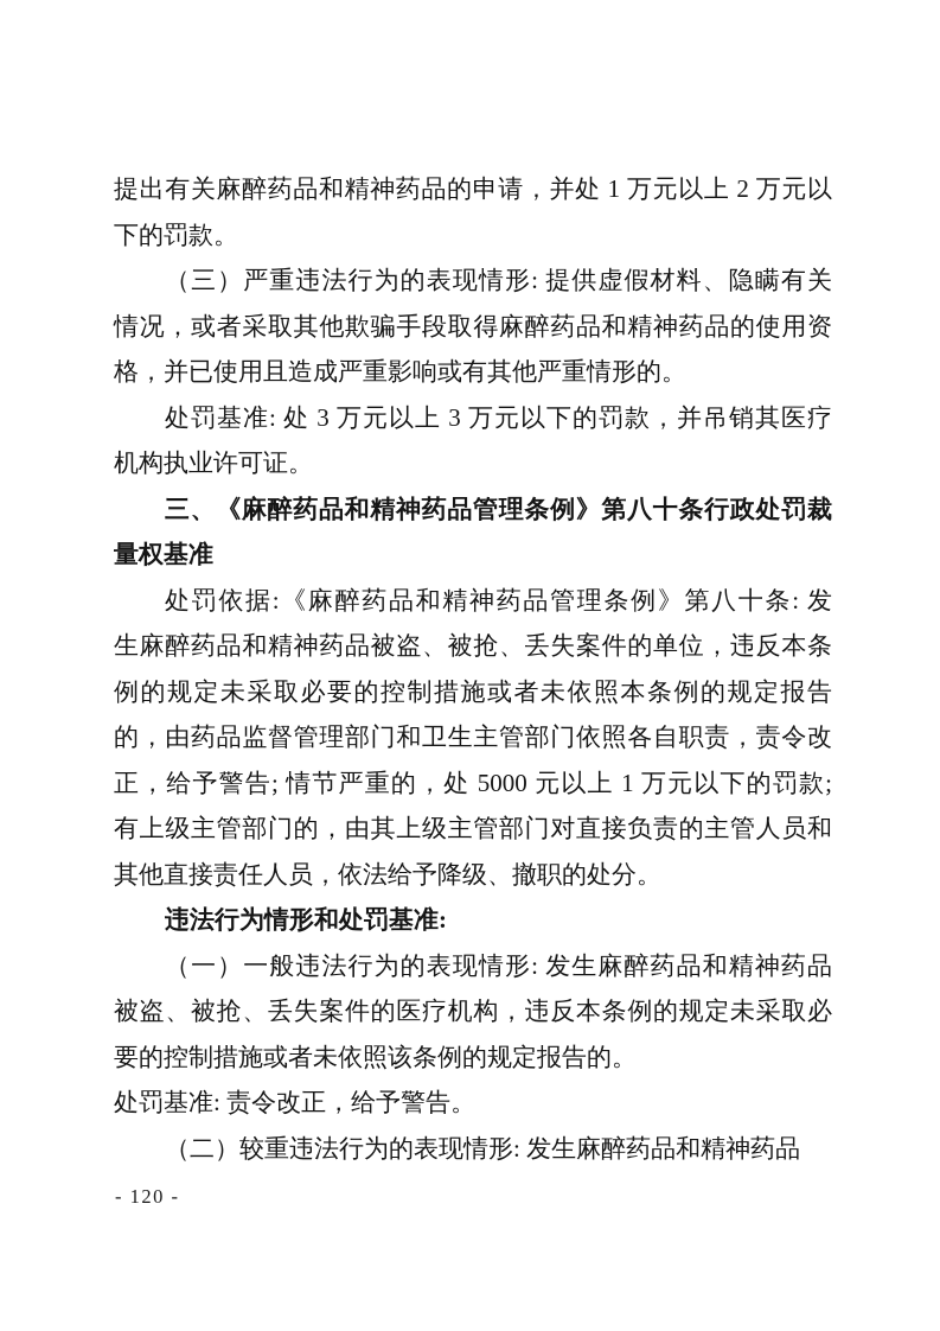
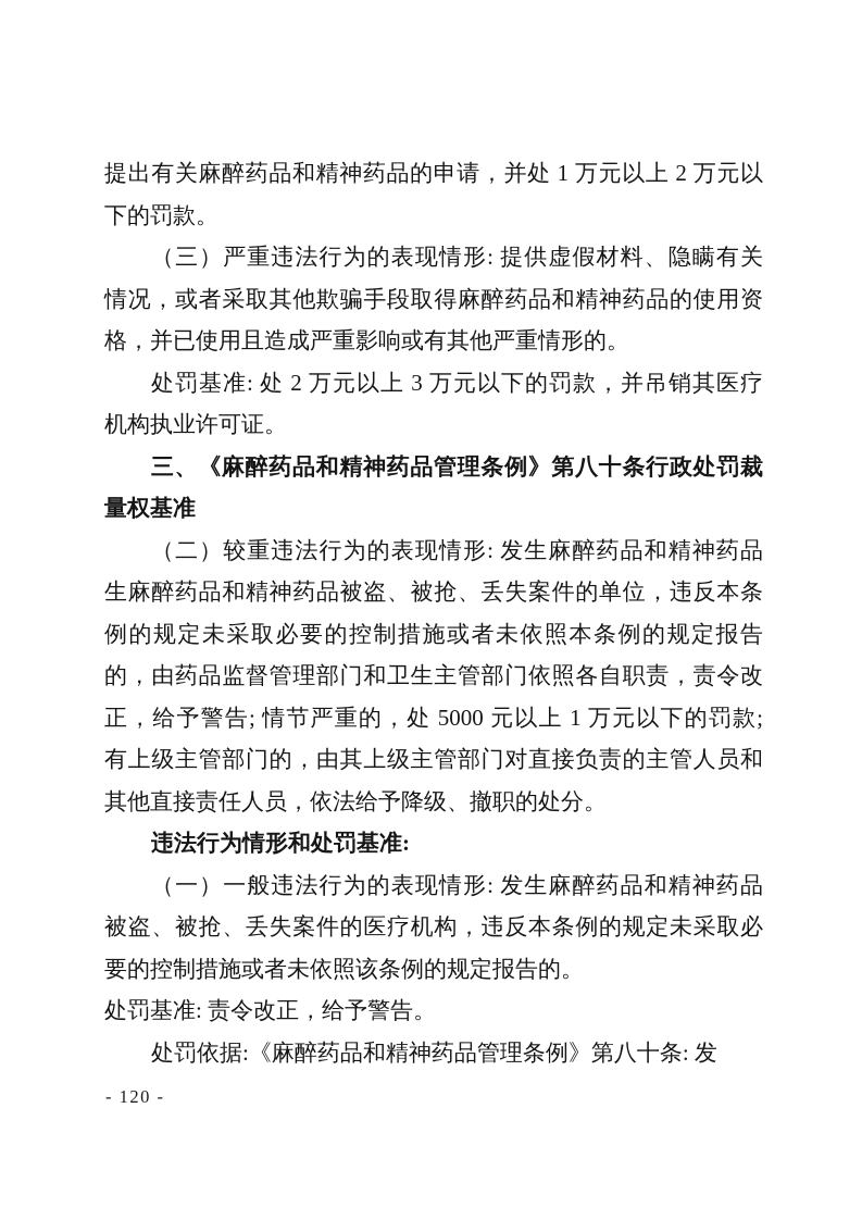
  提出有关麻醉药品和精神药品的申请，并处 1 万元以上 2 万元以
  下的罚款。
  （三）严重违法行为的表现情形: 提供虚假材料、隐瞒有关
  情况，或者采取其他欺骗手段取得麻醉药品和精神药品的使用资
  格，并已使用且造成严重影响或有其他严重情形的。
- 处罚基准: 处 3 万元以上 3 万元以下的罚款，并吊销其医疗
+ 处罚基准: 处 2 万元以上 3 万元以下的罚款，并吊销其医疗
  机构执业许可证。
  三、《麻醉药品和精神药品管理条例》第八十条行政处罚裁
  量权基准
- 处罚依据:《麻醉药品和精神药品管理条例》第八十条: 发
+ （二）较重违法行为的表现情形: 发生麻醉药品和精神药品
  生麻醉药品和精神药品被盗、被抢、丢失案件的单位，违反本条
  例的规定未采取必要的控制措施或者未依照本条例的规定报告
  的，由药品监督管理部门和卫生主管部门依照各自职责，责令改
  正，给予警告; 情节严重的，处 5000 元以上 1 万元以下的罚款;
  有上级主管部门的，由其上级主管部门对直接负责的主管人员和
  其他直接责任人员，依法给予降级、撤职的处分。
  违法行为情形和处罚基准:
  （一）一般违法行为的表现情形: 发生麻醉药品和精神药品
  被盗、被抢、丢失案件的医疗机构，违反本条例的规定未采取必
  要的控制措施或者未依照该条例的规定报告的。
  处罚基准: 责令改正，给予警告。
- （二）较重违法行为的表现情形: 发生麻醉药品和精神药品
+ 处罚依据:《麻醉药品和精神药品管理条例》第八十条: 发
  - 120 -
